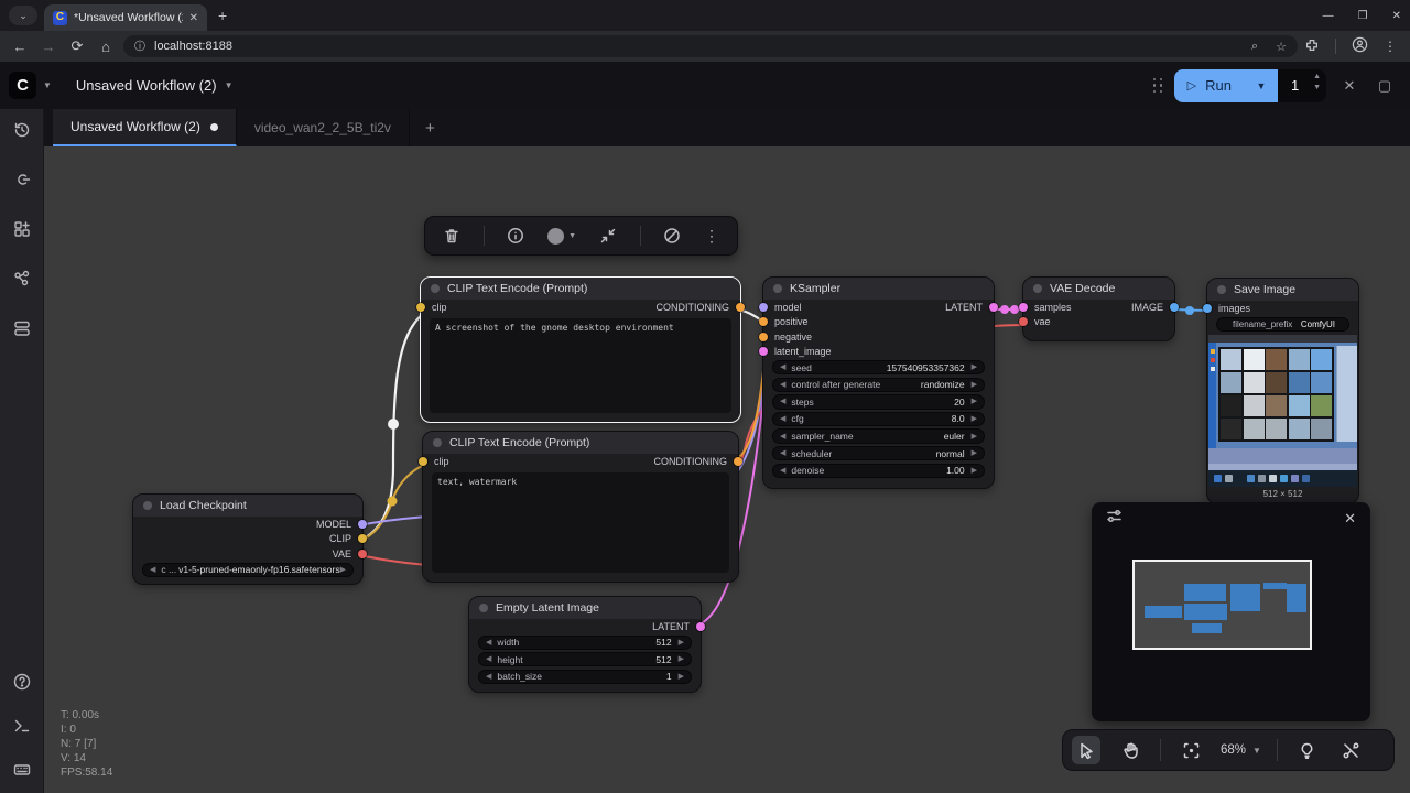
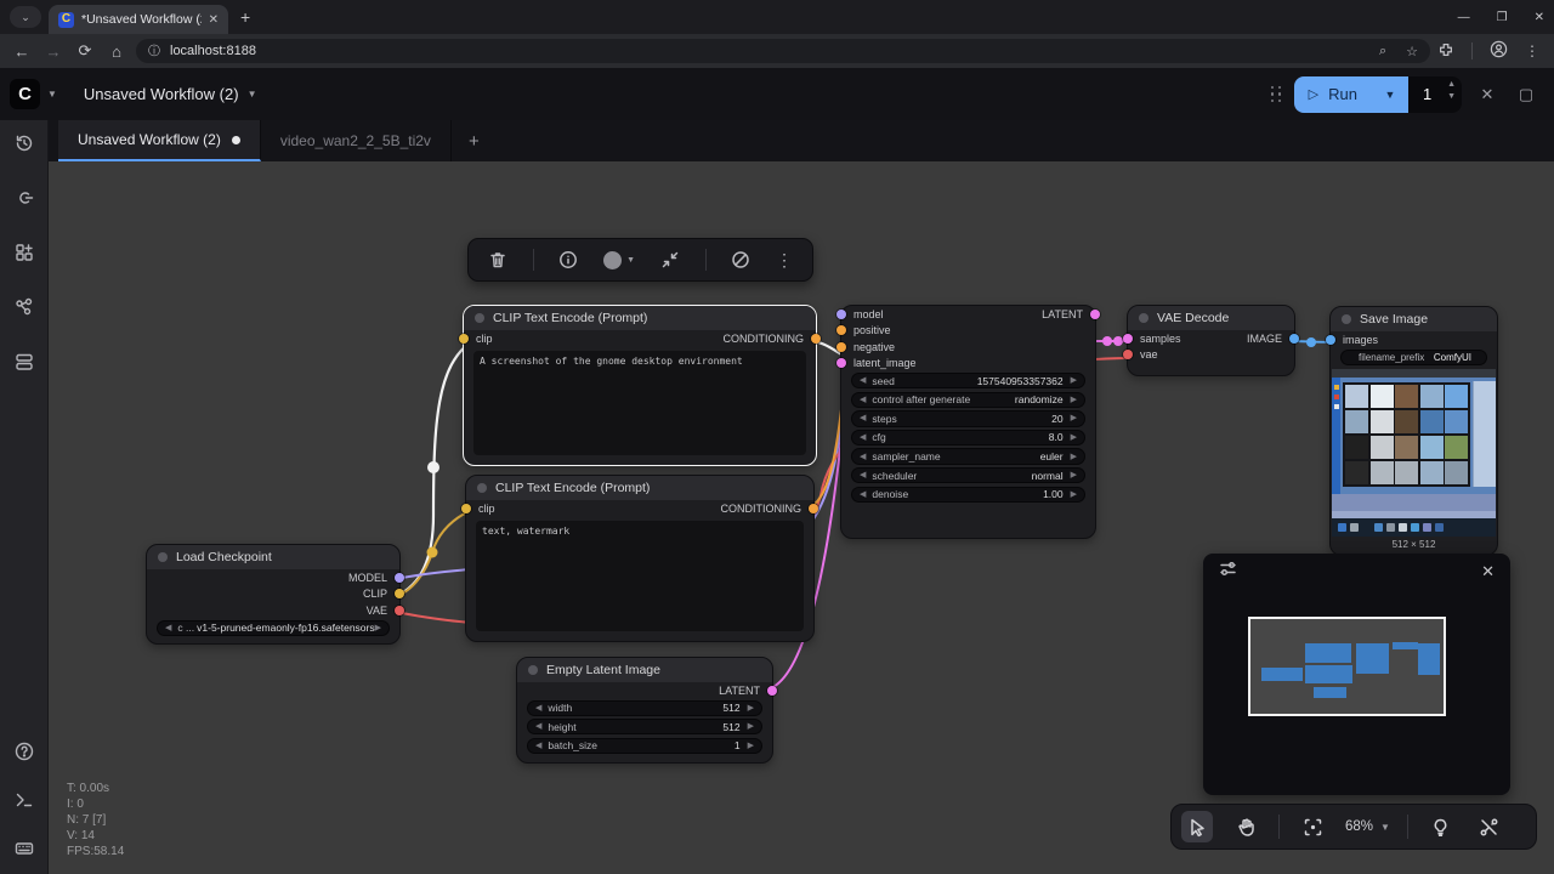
  ⌄
  C
  *Unsaved Workflow (
  ✕
  +
  —
  ❐
  ✕
  ←
  →
  ⟳
  ⌂
  ⓘ
  localhost:8188
  ⌕
  ☆
  ⋮
  C
  ▼
  Unsaved Workflow (2)
  ▼
  ▷
  Run
  ▼
  1
  ✕
  ▢
  Unsaved Workflow (2)
  video_wan2_2_5B_ti2v
  +
  ⋮
  CLIP Text Encode (Prompt)
  clip
  CONDITIONING
  A screenshot of the gnome desktop environment
  CLIP Text Encode (Prompt)
  clip
  CONDITIONING
  text, watermark
  Load Checkpoint
  MODEL
  CLIP
  VAE
  c ...
  v1-5-pruned-emaonly-fp16.safetensors
  Empty Latent Image
  LATENT
  width
  512
  height
  512
  batch_size
  1
- KSampler
  model
  LATENT
  positive
  negative
  latent_image
  seed
  157540953357362
  control after generate
  randomize
  steps
  20
  cfg
  8.0
  sampler_name
  euler
  scheduler
  normal
  denoise
  1.00
  VAE Decode
  samples
  IMAGE
  vae
  Save Image
  images
  filename_prefix
  ComfyUI
  512 × 512
  ✕
  T: 0.00s
  I: 0
  N: 7 [7]
  V: 14
  FPS:58.14
  68%
  ▼
